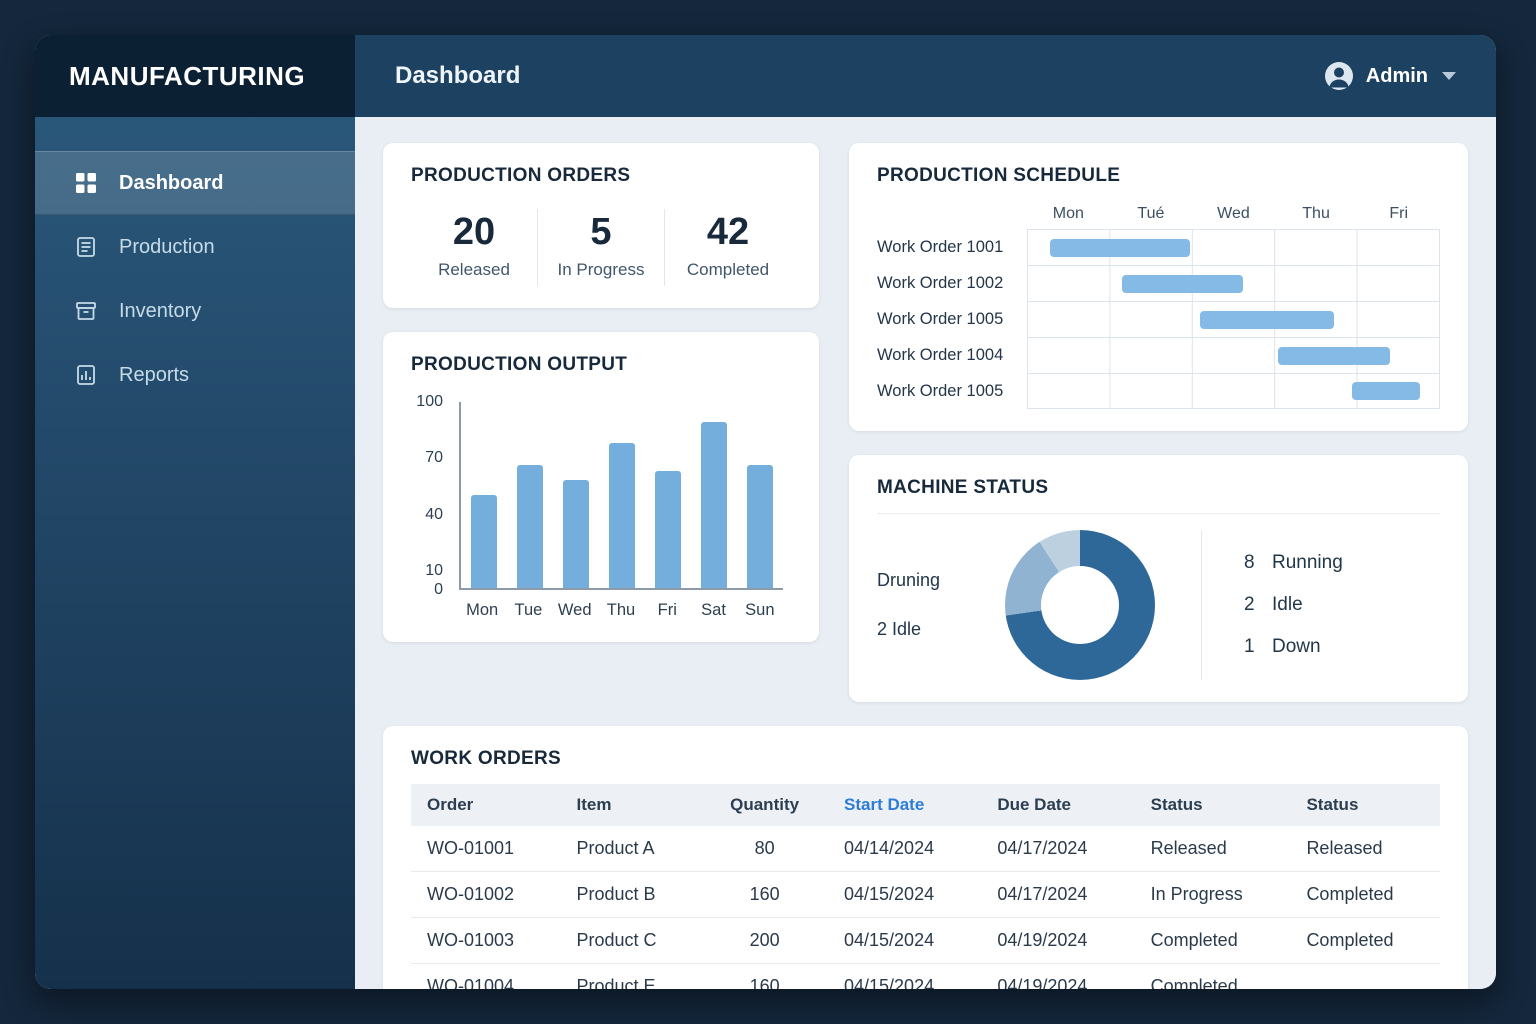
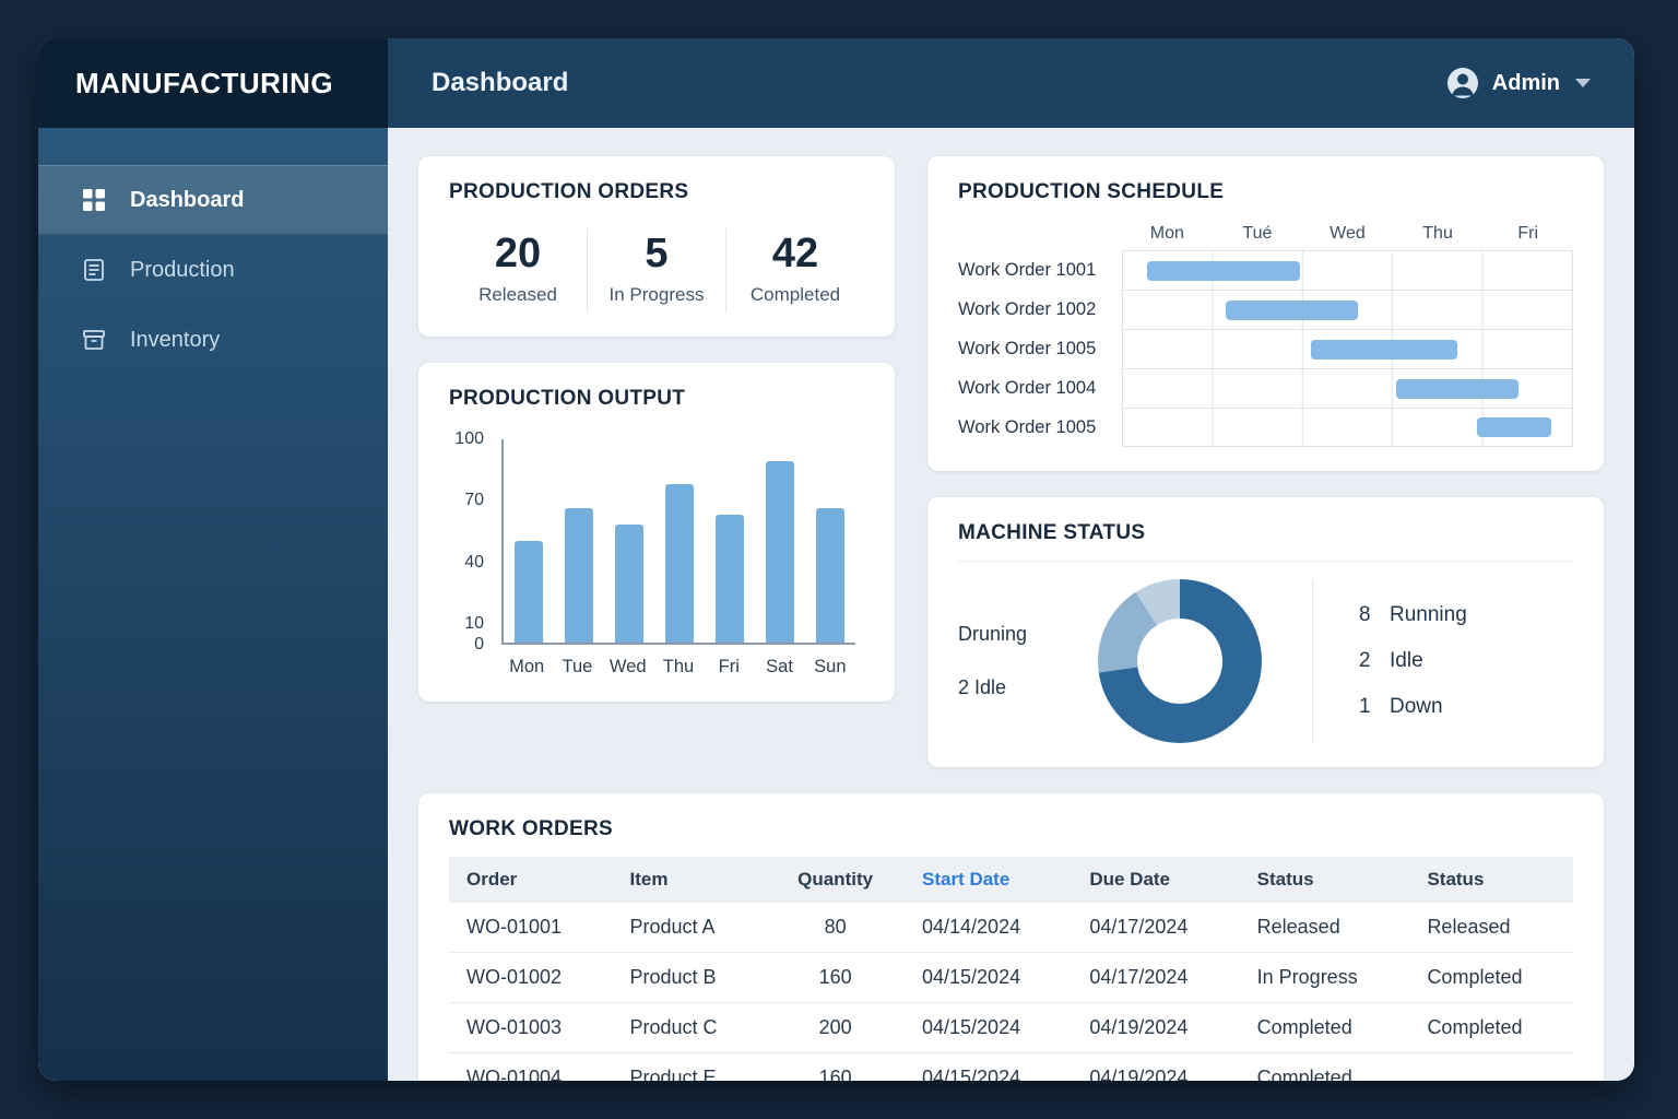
  MANUFACTURING
  Dashboard
  Production
  Inventory
- Reports
  Dashboard
  Admin
  PRODUCTION ORDERS
  20
  Released
  5
  In Progress
  42
  Completed
  PRODUCTION OUTPUT
  0
  10
  40
  70
  100
  Mon
  Tue
  Wed
  Thu
  Fri
  Sat
  Sun
  PRODUCTION SCHEDULE
  Mon
  Tué
  Wed
  Thu
  Fri
  Work Order 1001
  Work Order 1002
  Work Order 1005
  Work Order 1004
  Work Order 1005
  MACHINE STATUS
  Druning
  2 Idle
  8
  Running
  2
  Idle
  1
  Down
  WORK ORDERS
  Order	Item	Quantity	Start Date	Due Date	Status	Status
  WO-01001	Product A	80	04/14/2024	04/17/2024	Released	Released
  WO-01002	Product B	160	04/15/2024	04/17/2024	In Progress	Completed
  WO-01003	Product C	200	04/15/2024	04/19/2024	Completed	Completed
  WO-01004	Product E	160	04/15/2024	04/19/2024	Completed
